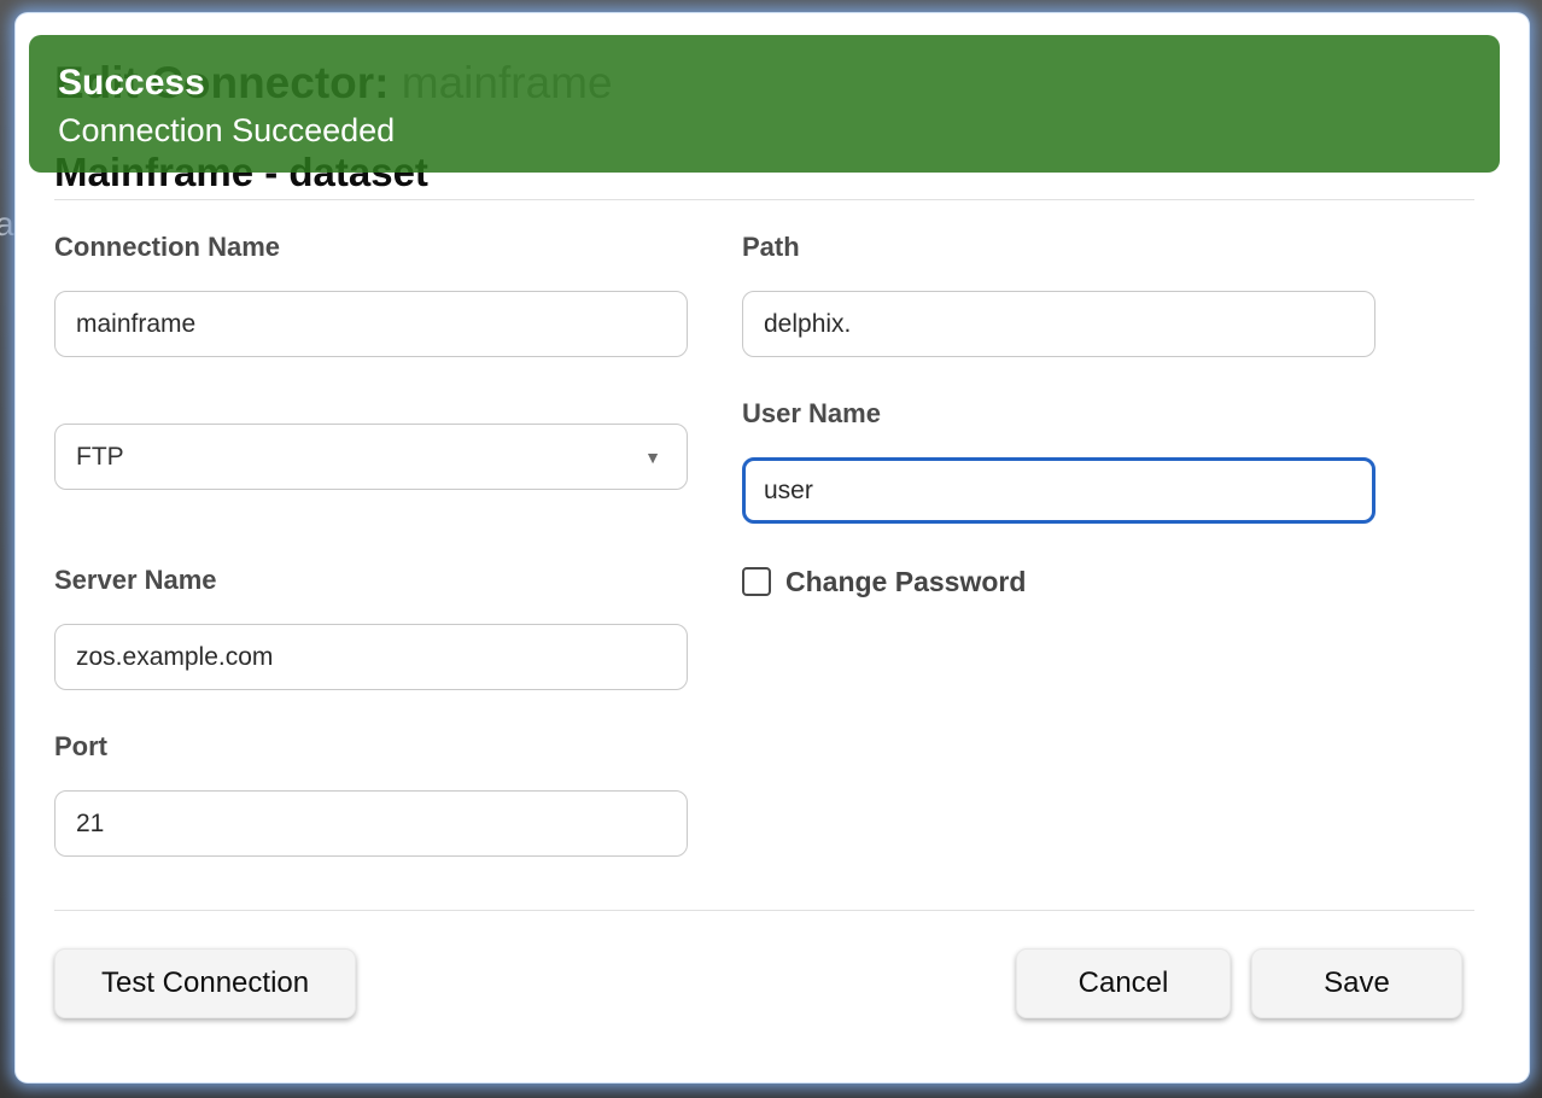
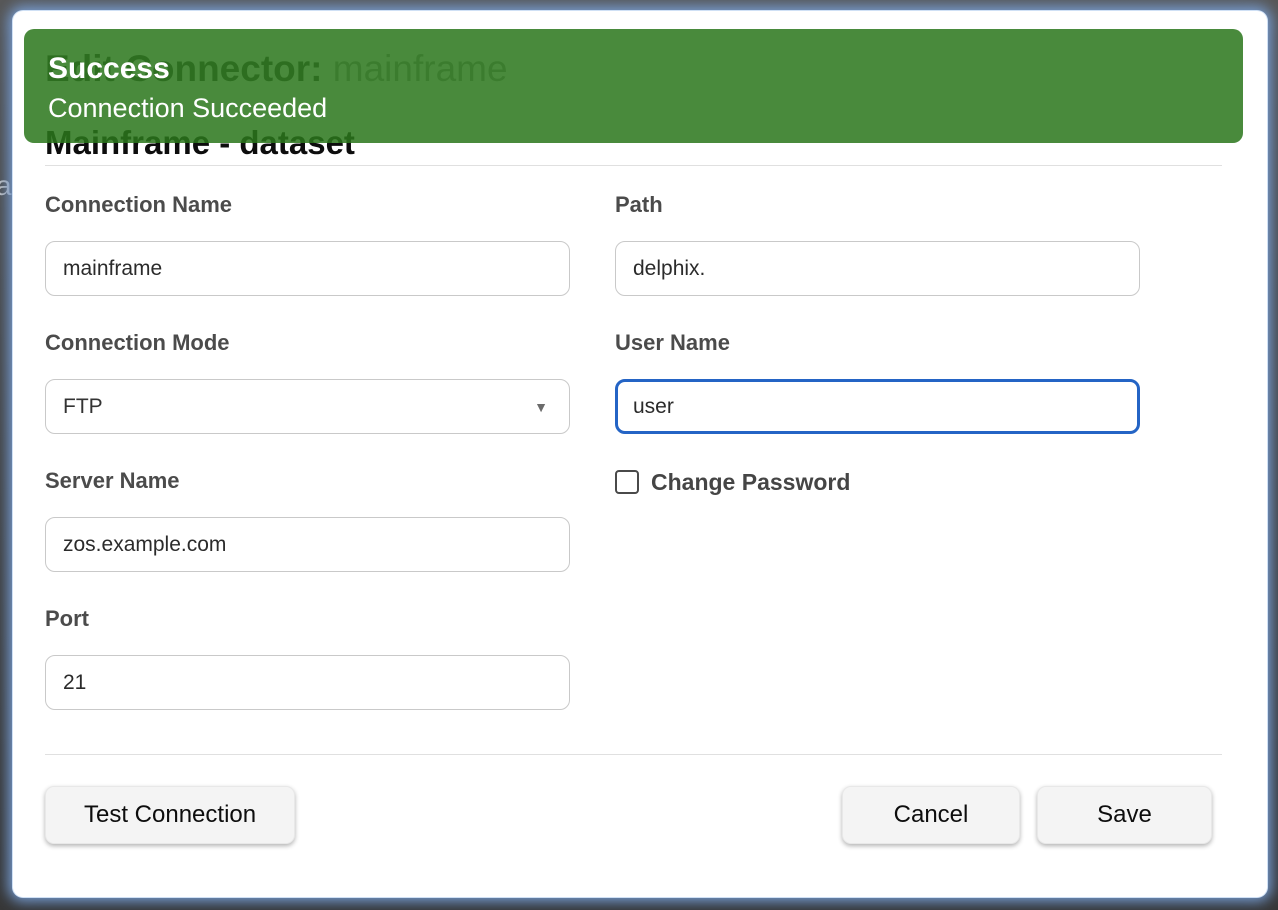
  a
  Success
  Connection Succeeded
  Mainframe - dataset
  Connection Name
  mainframe
  Path
  delphix.
+ Connection Mode
  FTP
  ▼
  User Name
  user
  Server Name
  zos.example.com
  Change Password
  Port
  21
  Test Connection
  Cancel
  Save
